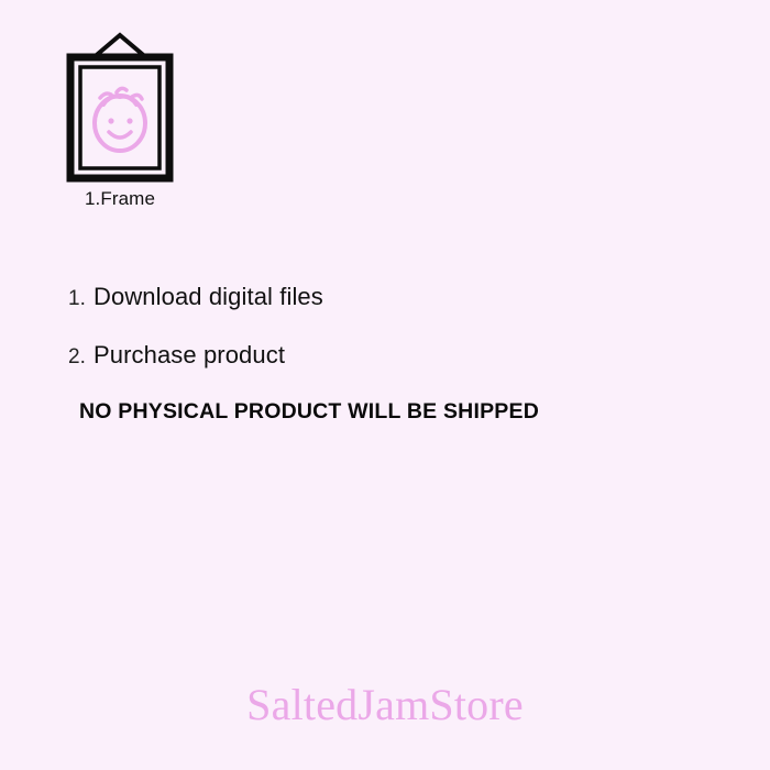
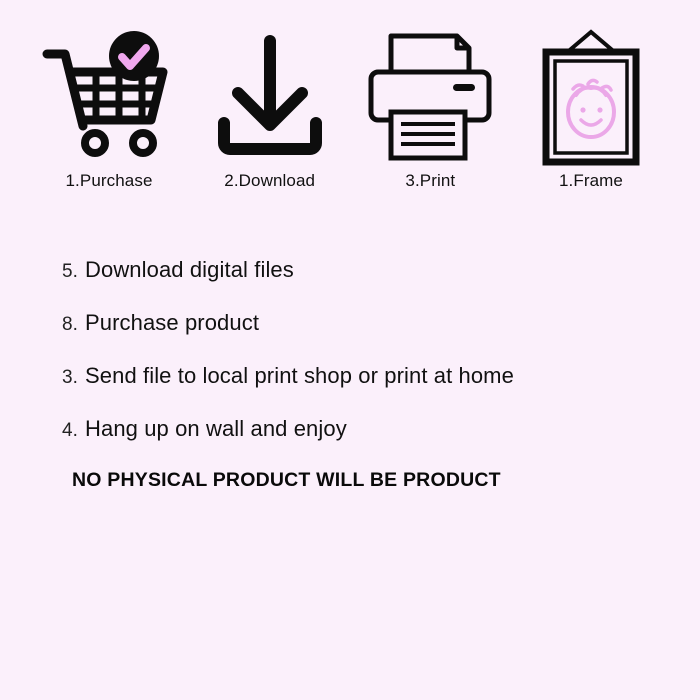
+ 1.Purchase
+ 2.Download
+ 3.Print
  1.Frame
- 1.
+ 5.
  Download digital files
- 2.
+ 8.
  Purchase product
+ 3.
+ Send file to local print shop or print at home
+ 4.
+ Hang up on wall and enjoy
- NO PHYSICAL PRODUCT WILL BE SHIPPED
+ NO PHYSICAL PRODUCT WILL BE PRODUCT
- SaltedJamStore
